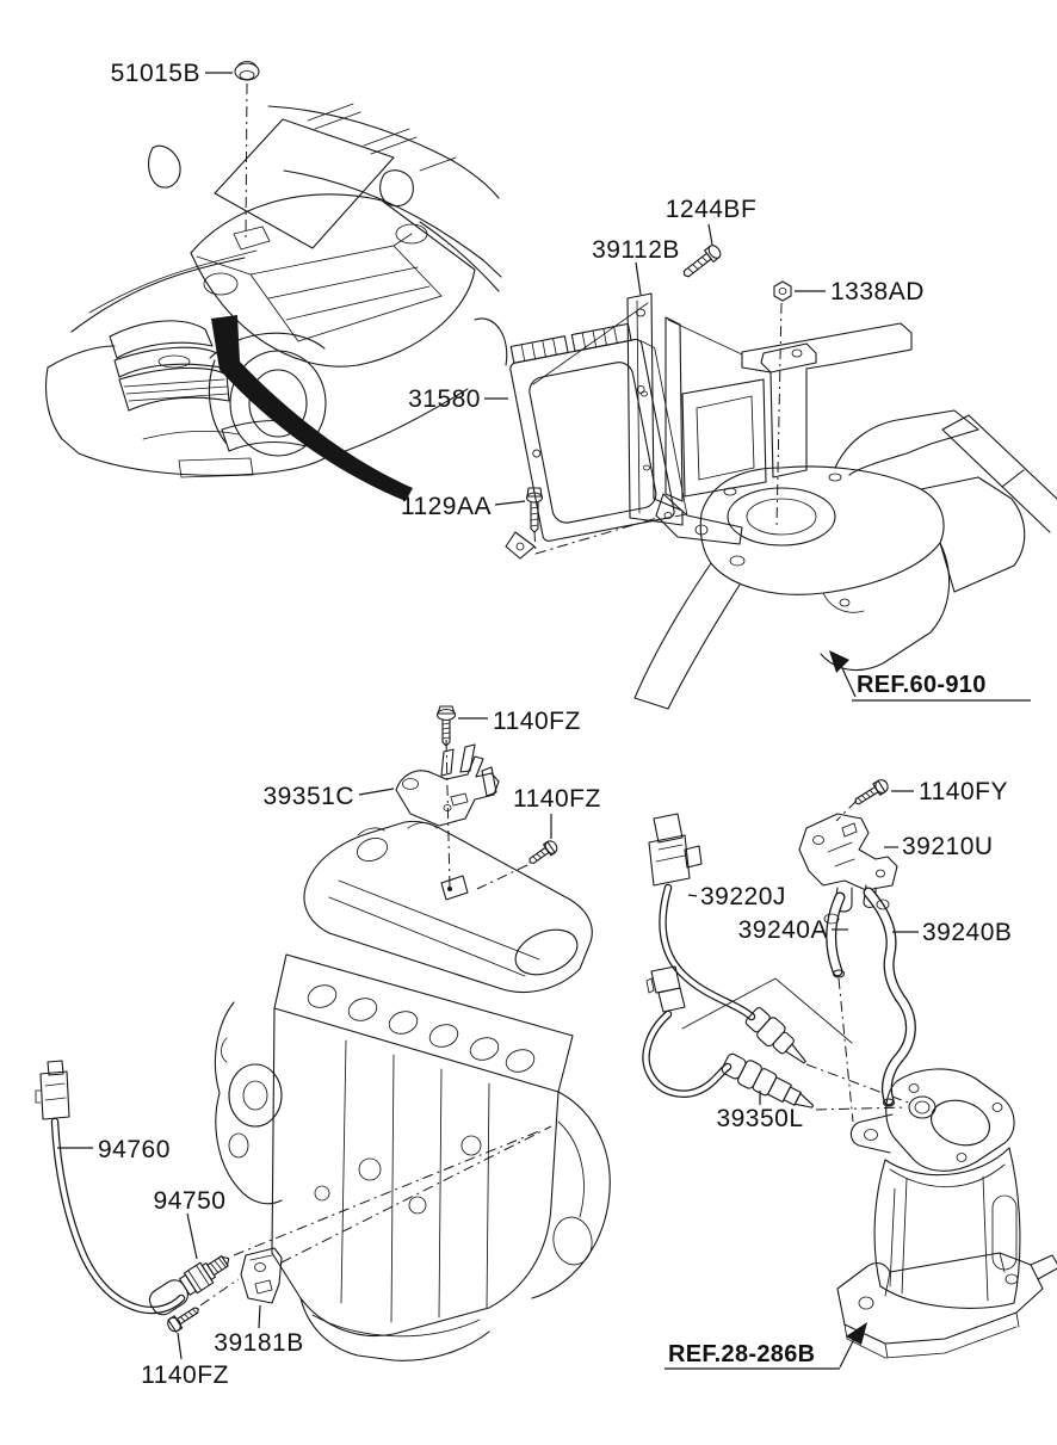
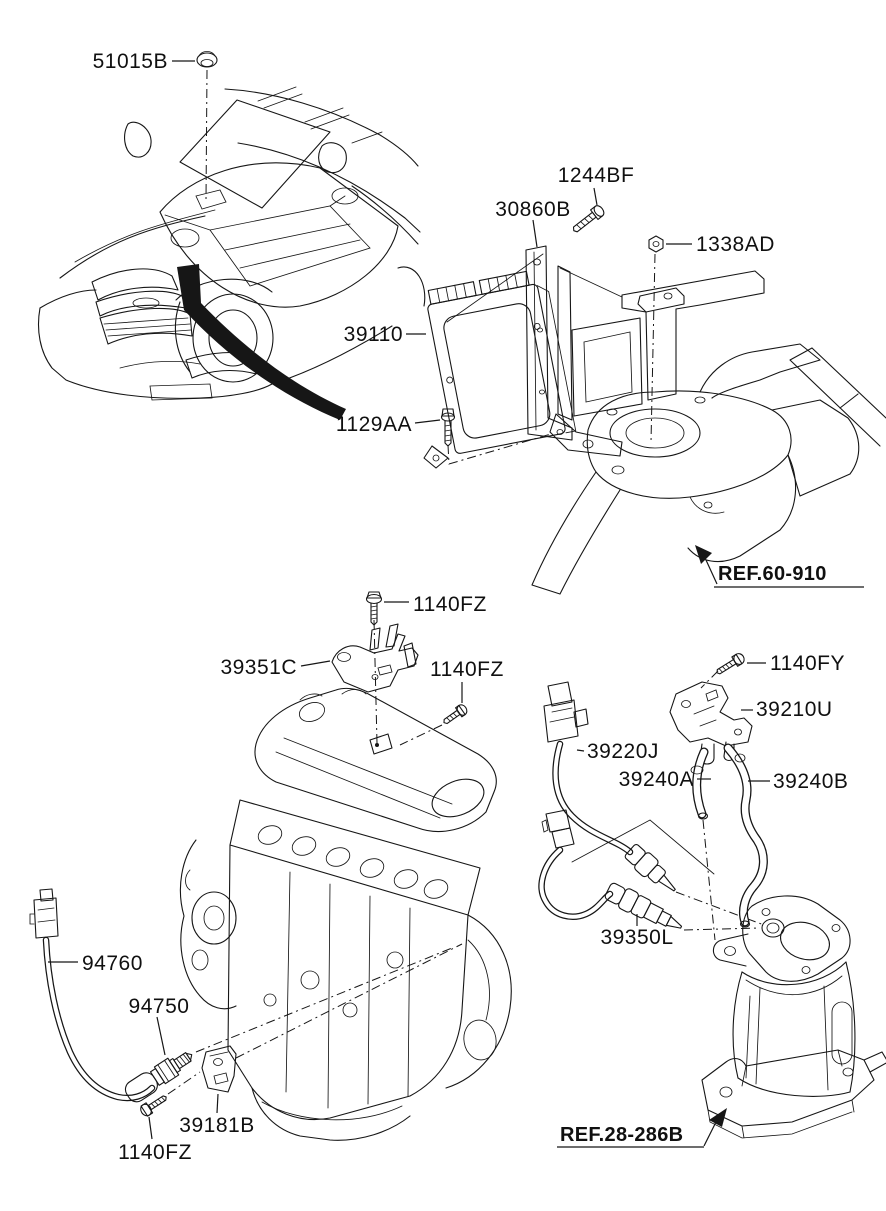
  51015B
  1244BF
- 39112B
+ 30860B
  1338AD
- 31580
+ 39110
  1129AA
  REF.60-910
  1140FZ
  39351C
  1140FZ
  1140FY
  39210U
  39220J
  39240A
  39240B
  39350L
  94760
  94750
  39181B
  1140FZ
  REF.28-286B
